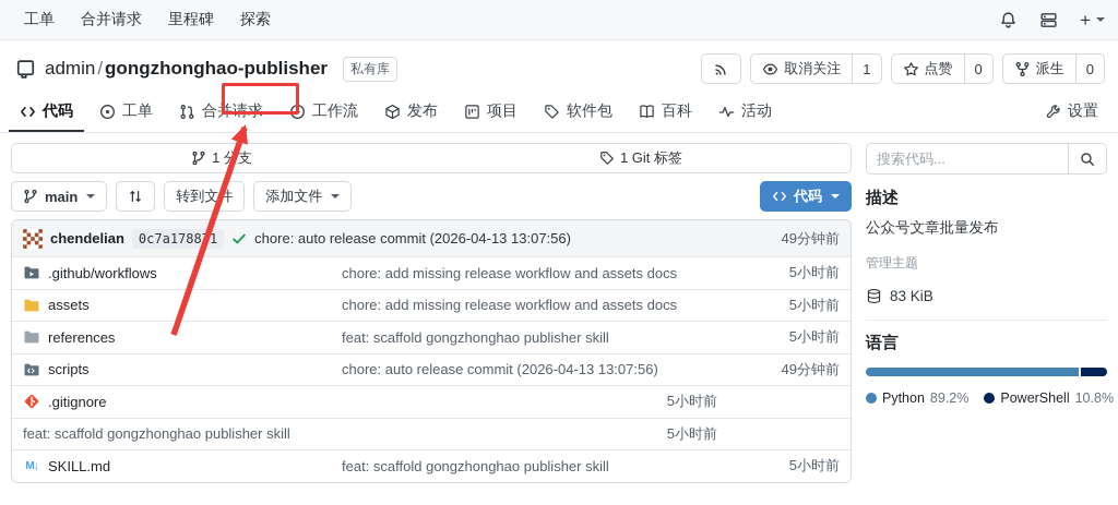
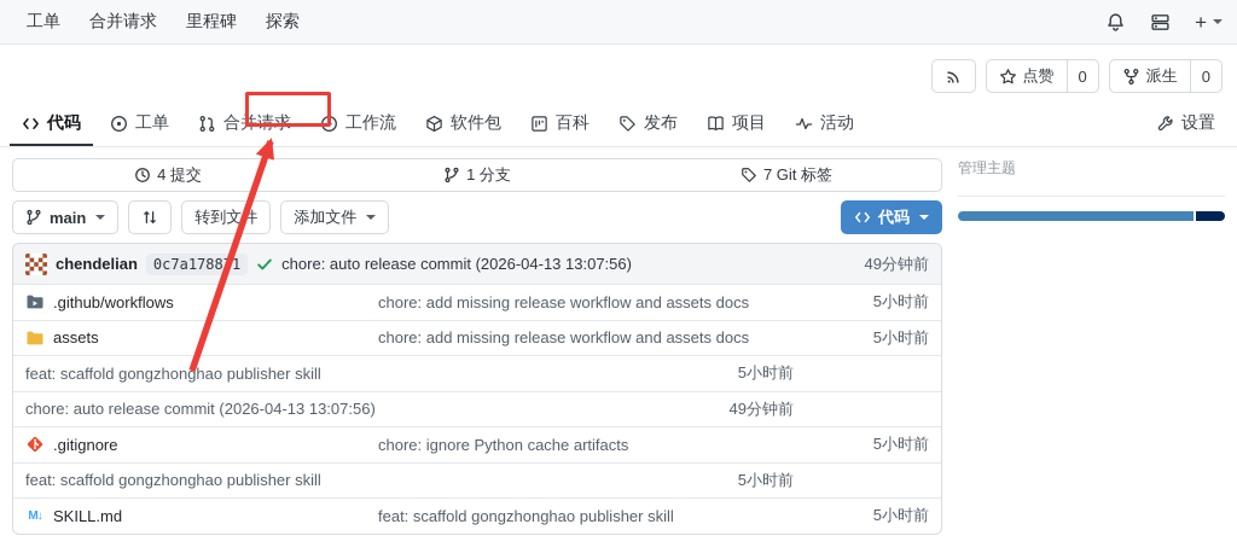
  工单
  合并请求
  里程碑
  探索
  +
- admin/gongzhonghao-publisher
- 私有库
- 取消关注
- 1
  点赞
  0
  派生
  0
  代码
  工单
  合并请求
  工作流
- 发布
+ 软件包
- 项目
+ 百科
- 软件包
+ 发布
- 百科
+ 项目
  活动
  设置
+ 4 提交
  1 分支
- 1 Git 标签
+ 7 Git 标签
  main
  转到文件
  添加文件
  代码
  chendelian
  0c7a17881
  chore: auto release commit (2026-04-13 13:07:56)
  49分钟前
  .github/workflows
  chore: add missing release workflow and assets docs
  5小时前
  assets
  chore: add missing release workflow and assets docs
  5小时前
- references
  feat: scaffold gongzhonghao publisher skill
  5小时前
- scripts
  chore: auto release commit (2026-04-13 13:07:56)
  49分钟前
  .gitignore
+ chore: ignore Python cache artifacts
  5小时前
  feat: scaffold gongzhonghao publisher skill
  5小时前
  M↓
  SKILL.md
  feat: scaffold gongzhonghao publisher skill
  5小时前
- 搜索代码...
- 描述
- 公众号文章批量发布
  管理主题
- 83 KiB
- 语言
- Python
- 89.2%
- PowerShell
- 10.8%
